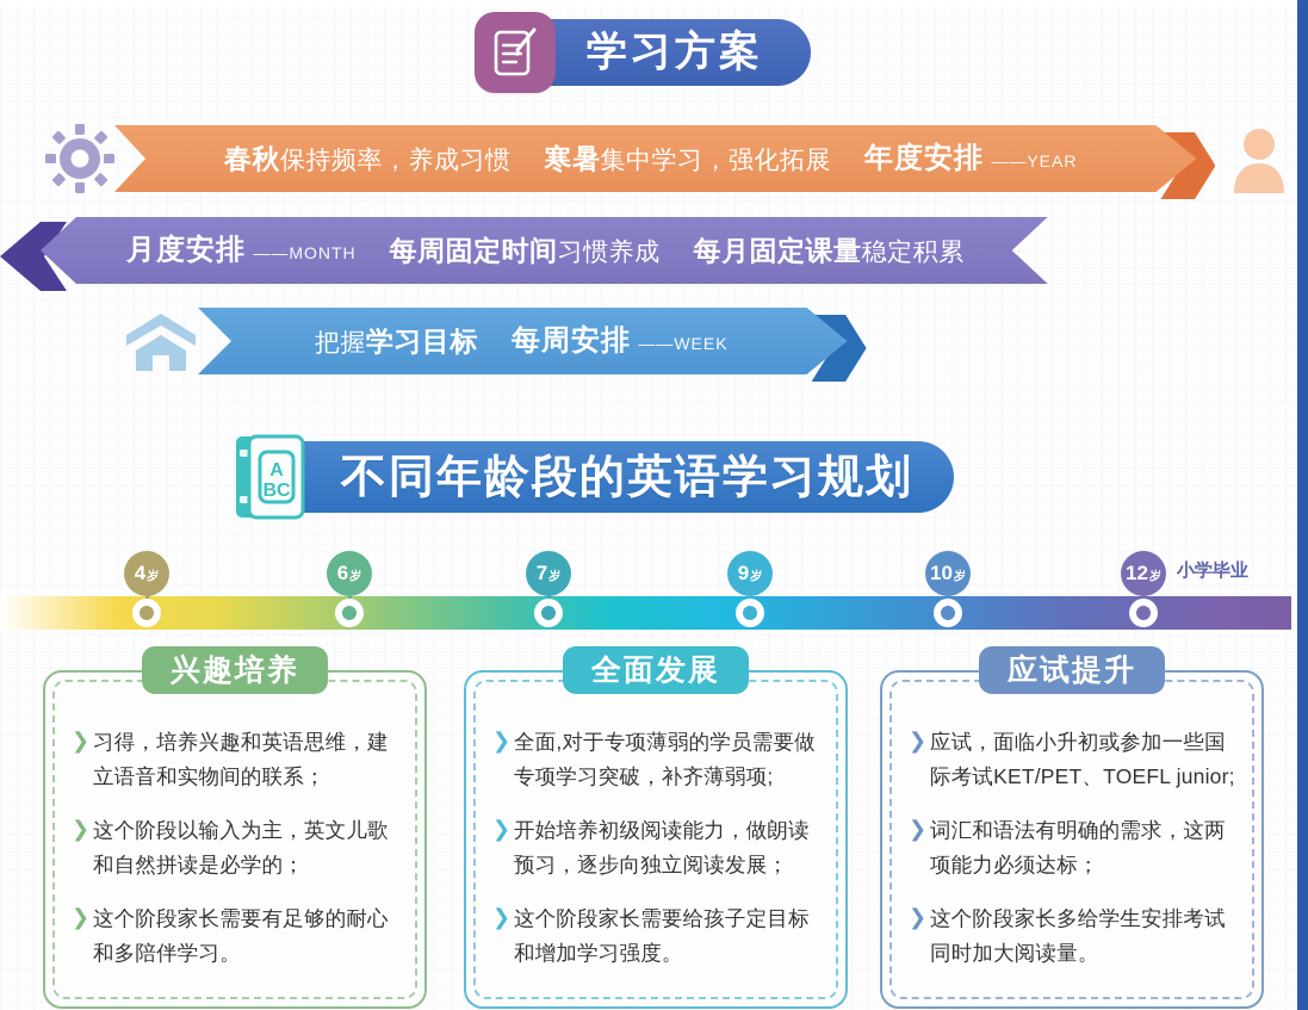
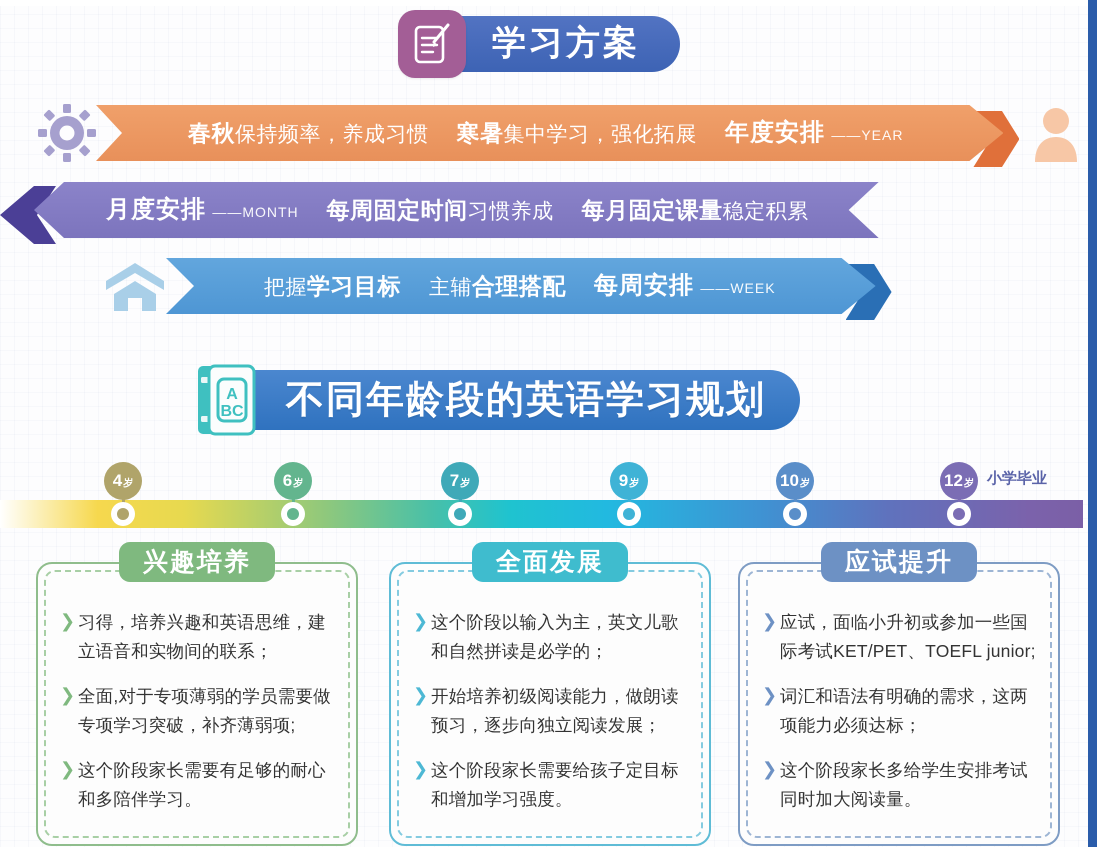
  学习方案
  春秋保持频率，养成习惯
  寒暑集中学习，强化拓展
  年度安排 ——YEAR
  月度安排 ——MONTH
  每周固定时间习惯养成
  每月固定课量稳定积累
  把握学习目标
+ 主辅合理搭配
  每周安排 ——WEEK
  A
  BC
  不同年龄段的英语学习规划
  4
  岁
  6
  岁
  7
  岁
  9
  岁
  10
  岁
  12
  岁
  小学毕业
  兴趣培养
  ❯
  习得，培养兴趣和英语思维，建立语音和实物间的联系；
  ❯
- 这个阶段以输入为主，英文儿歌和自然拼读是必学的；
+ 全面,对于专项薄弱的学员需要做专项学习突破，补齐薄弱项;
  ❯
  这个阶段家长需要有足够的耐心和多陪伴学习。
  全面发展
  ❯
- 全面,对于专项薄弱的学员需要做专项学习突破，补齐薄弱项;
+ 这个阶段以输入为主，英文儿歌和自然拼读是必学的；
  ❯
  开始培养初级阅读能力，做朗读预习，逐步向独立阅读发展；
  ❯
  这个阶段家长需要给孩子定目标和增加学习强度。
  应试提升
  ❯
  应试，面临小升初或参加一些国际考试KET/PET、TOEFL junior;
  ❯
  词汇和语法有明确的需求，这两项能力必须达标；
  ❯
  这个阶段家长多给学生安排考试同时加大阅读量。
